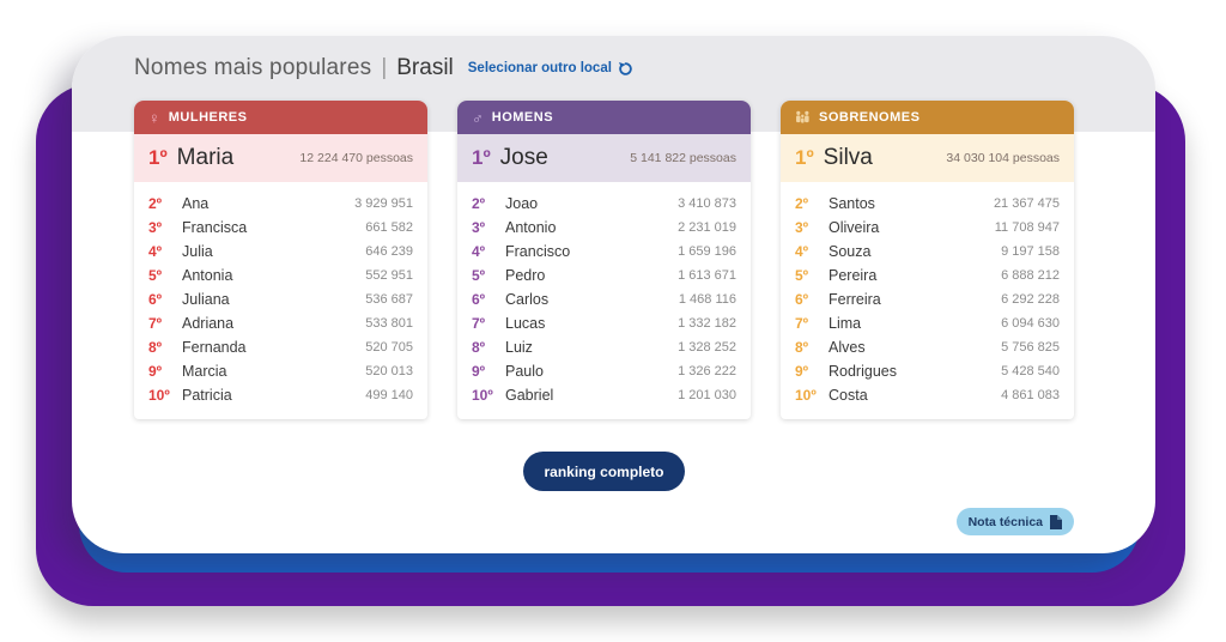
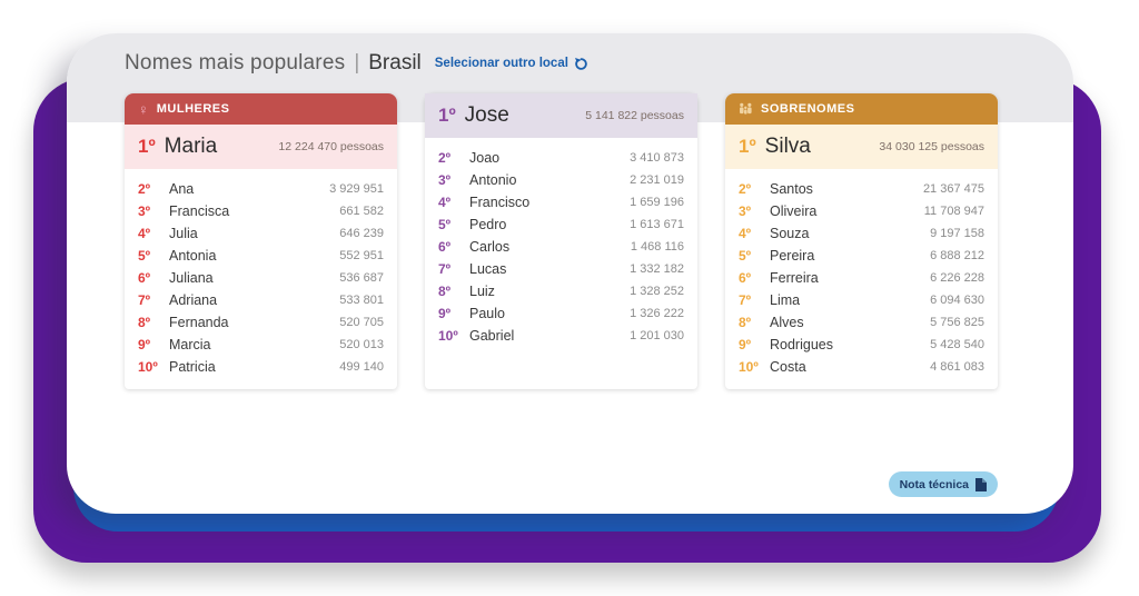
  Nomes mais populares
  |
  Brasil
  Selecionar outro local
  ♀
  MULHERES
  1º
  Maria
  12 224 470 pessoas
  2º
  Ana
  3 929 951
  3º
  Francisca
  661 582
  4º
  Julia
  646 239
  5º
  Antonia
  552 951
  6º
  Juliana
  536 687
  7º
  Adriana
  533 801
  8º
  Fernanda
  520 705
  9º
  Marcia
  520 013
  10º
  Patricia
  499 140
- ♂
- HOMENS
  1º
  Jose
  5 141 822 pessoas
  2º
  Joao
  3 410 873
  3º
  Antonio
  2 231 019
  4º
  Francisco
  1 659 196
  5º
  Pedro
  1 613 671
  6º
  Carlos
  1 468 116
  7º
  Lucas
  1 332 182
  8º
  Luiz
  1 328 252
  9º
  Paulo
  1 326 222
  10º
  Gabriel
  1 201 030
  SOBRENOMES
  1º
  Silva
- 34 030 104 pessoas
+ 34 030 125 pessoas
  2º
  Santos
  21 367 475
  3º
  Oliveira
  11 708 947
  4º
  Souza
  9 197 158
  5º
  Pereira
  6 888 212
  6º
  Ferreira
- 6 292 228
+ 6 226 228
  7º
  Lima
  6 094 630
  8º
  Alves
  5 756 825
  9º
  Rodrigues
  5 428 540
  10º
  Costa
  4 861 083
- ranking completo
  Nota técnica
